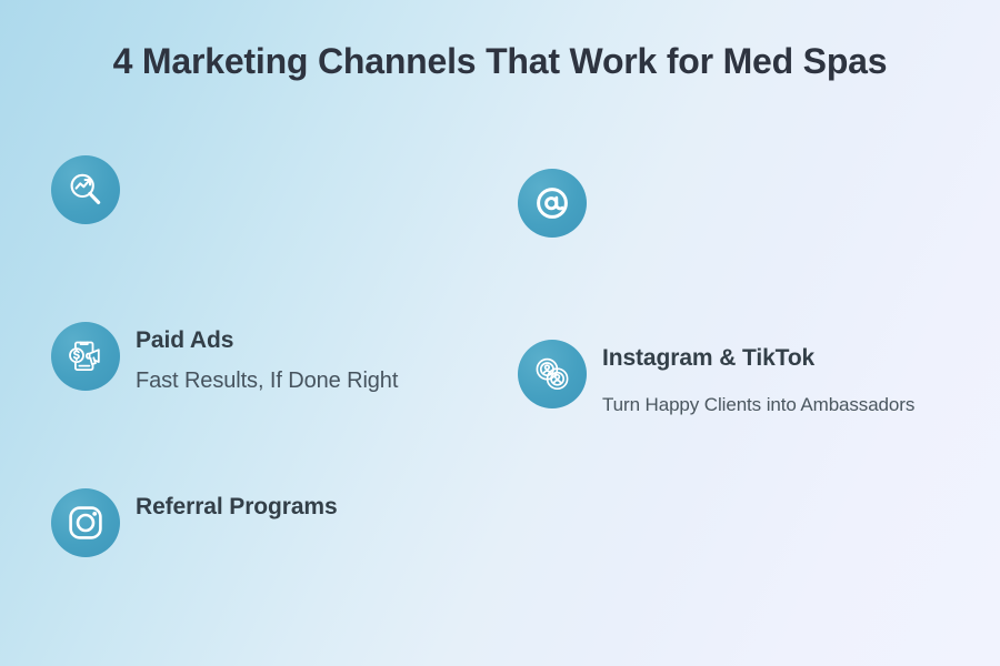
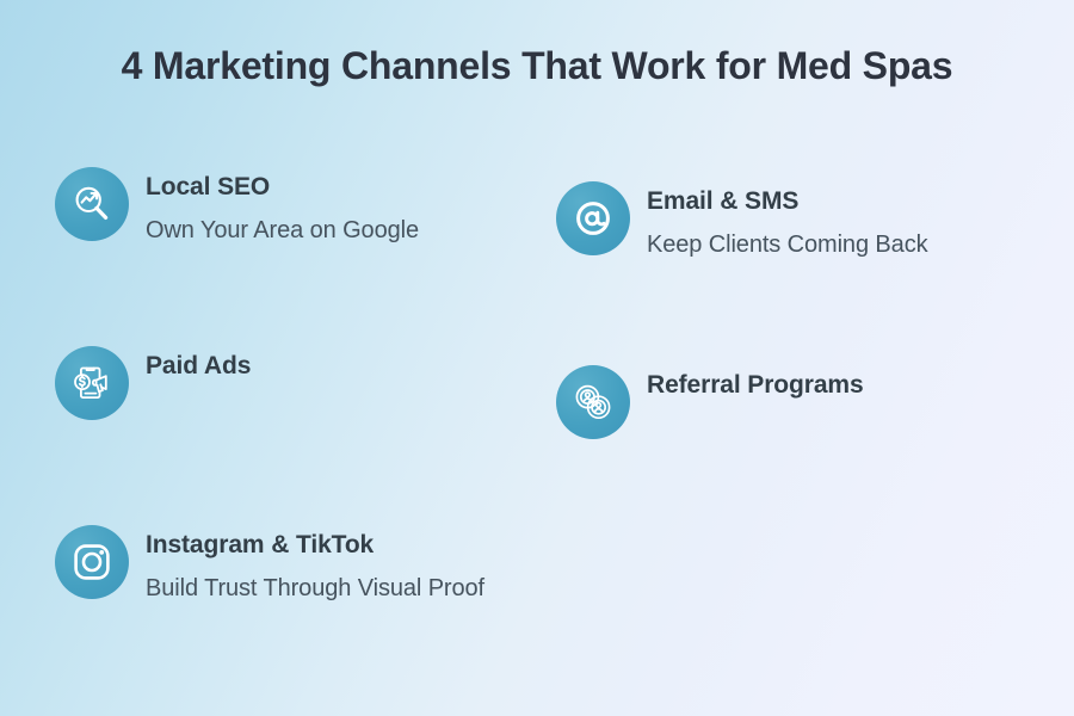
  4 Marketing Channels That Work for Med Spas
+ Local SEO
+ Own Your Area on Google
  Paid Ads
- Fast Results, If Done Right
- Referral Programs
+ Instagram & TikTok
+ Build Trust Through Visual Proof
+ Email & SMS
+ Keep Clients Coming Back
- Instagram & TikTok
+ Referral Programs
- Turn Happy Clients into Ambassadors
